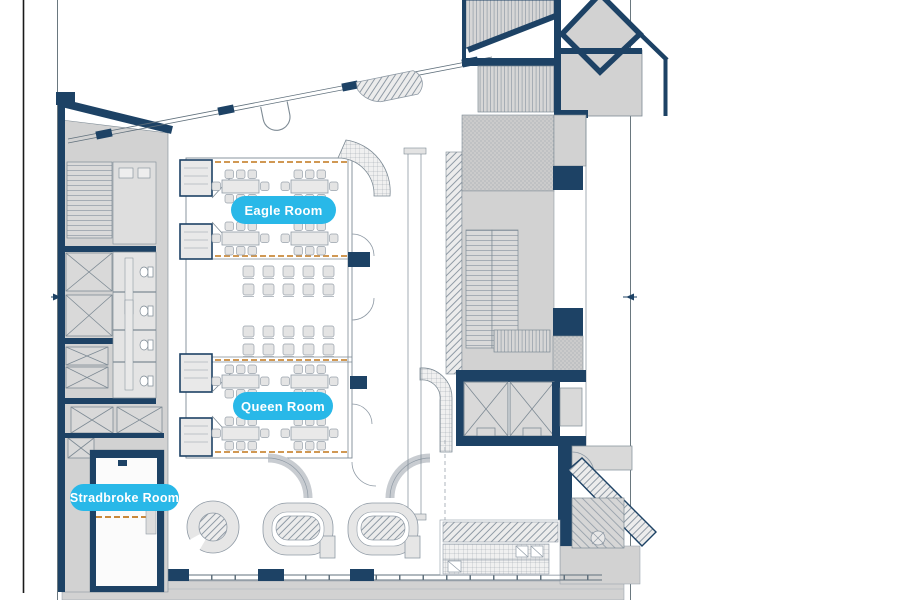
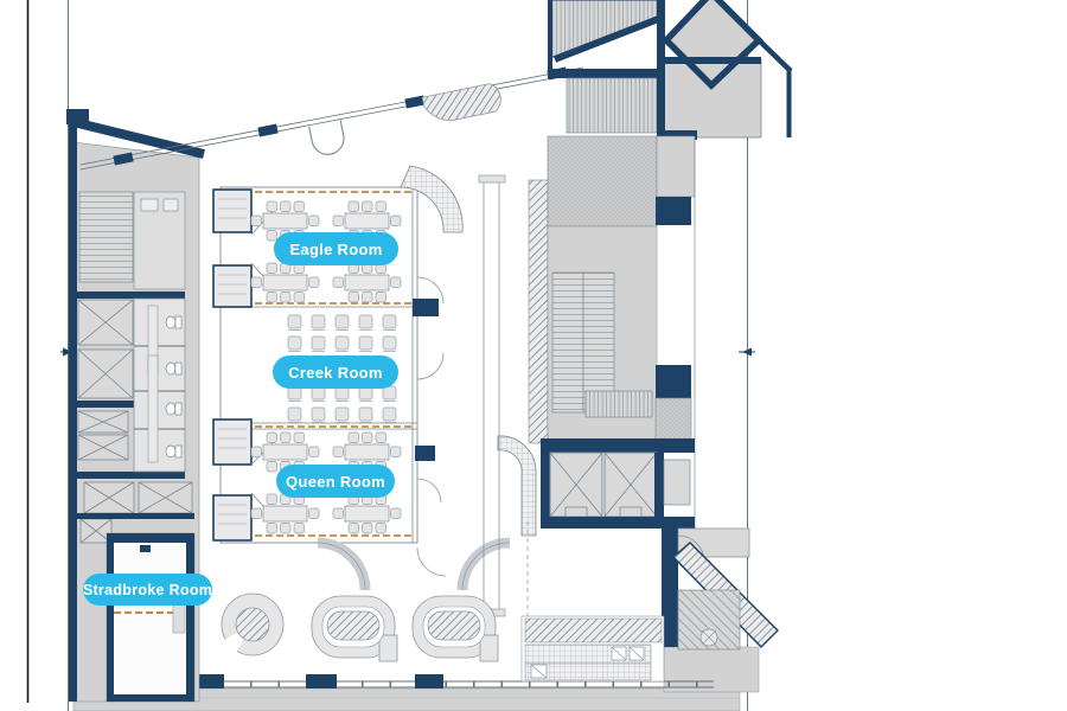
  Eagle Room
+ Creek Room
  Queen Room
  Stradbroke Room
